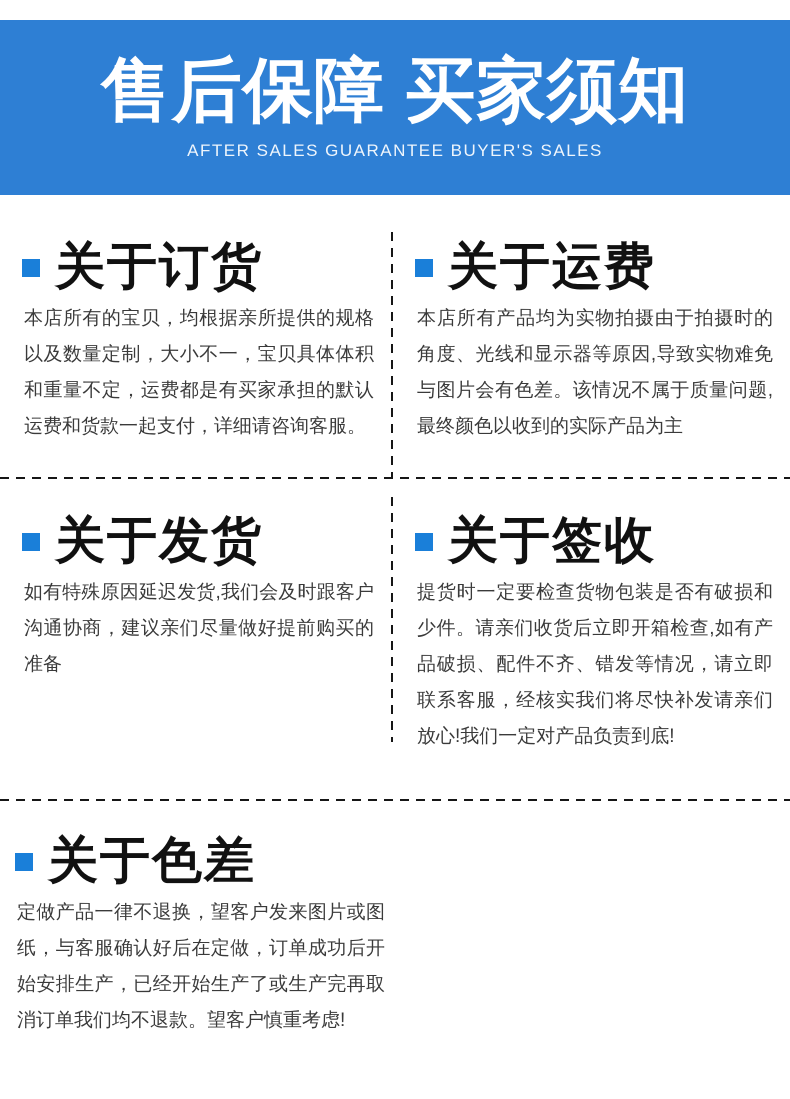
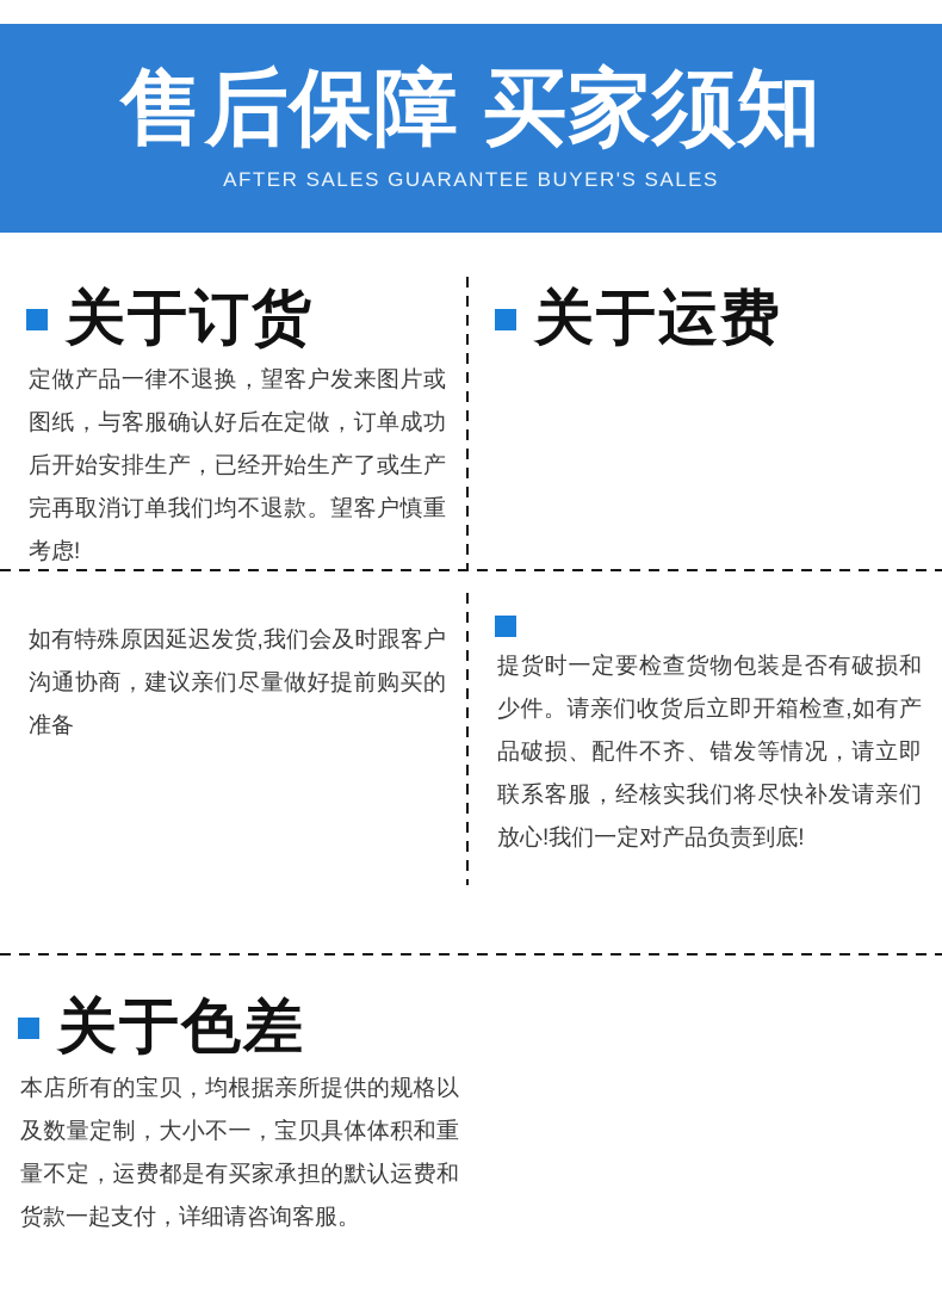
  售后保障 买家须知
  AFTER SALES GUARANTEE BUYER'S SALES
  关于订货
- 本店所有的宝贝，均根据亲所提供的规格以及数量定制，大小不一，宝贝具体体积和重量不定，运费都是有买家承担的默认运费和货款一起支付，详细请咨询客服。
+ 定做产品一律不退换，望客户发来图片或图纸，与客服确认好后在定做，订单成功后开始安排生产，已经开始生产了或生产完再取消订单我们均不退款。望客户慎重考虑!
  关于运费
- 本店所有产品均为实物拍摄由于拍摄时的角度、光线和显示器等原因,导致实物难免与图片会有色差。该情况不属于质量问题,最终颜色以收到的实际产品为主
- 关于发货
  如有特殊原因延迟发货,我们会及时跟客户沟通协商，建议亲们尽量做好提前购买的准备
- 关于签收
  提货时一定要检查货物包装是否有破损和少件。请亲们收货后立即开箱检查,如有产品破损、配件不齐、错发等情况，请立即联系客服，经核实我们将尽快补发请亲们放心!我们一定对产品负责到底!
  关于色差
- 定做产品一律不退换，望客户发来图片或图纸，与客服确认好后在定做，订单成功后开始安排生产，已经开始生产了或生产完再取消订单我们均不退款。望客户慎重考虑!
+ 本店所有的宝贝，均根据亲所提供的规格以及数量定制，大小不一，宝贝具体体积和重量不定，运费都是有买家承担的默认运费和货款一起支付，详细请咨询客服。
